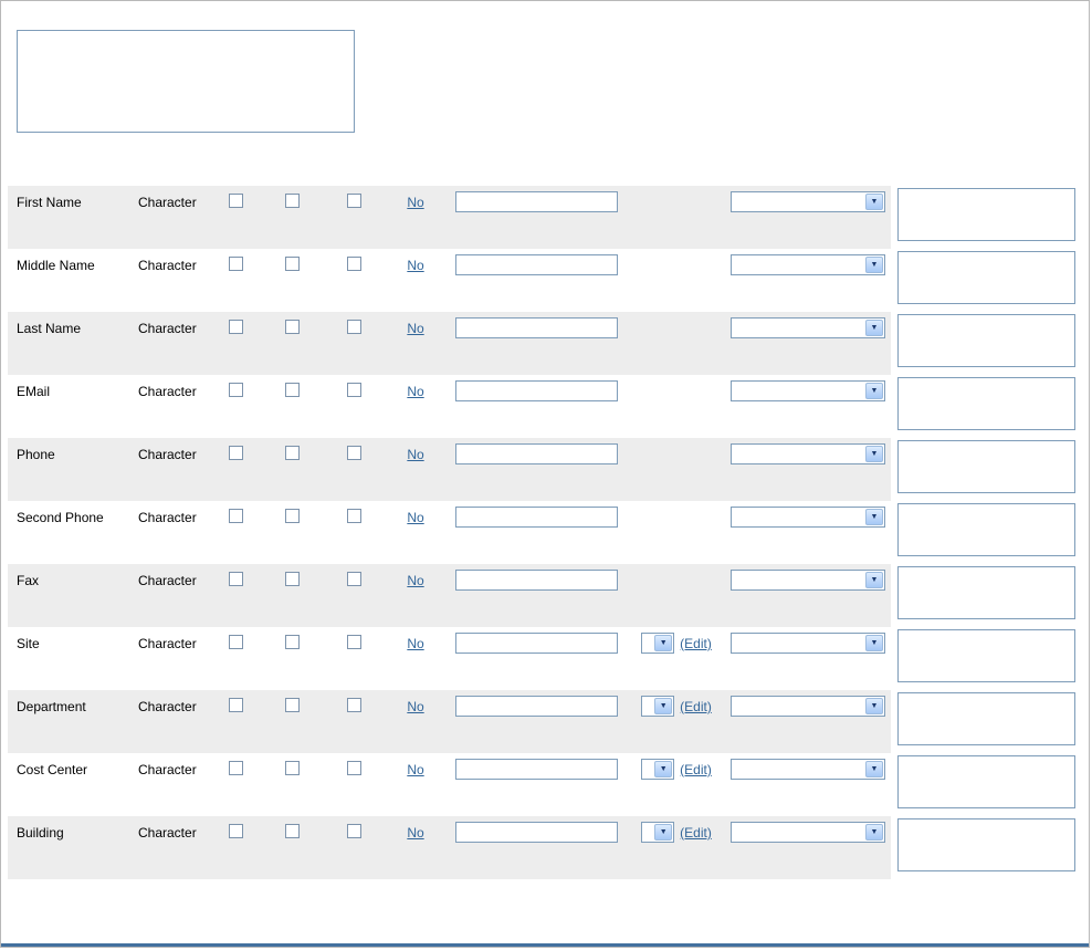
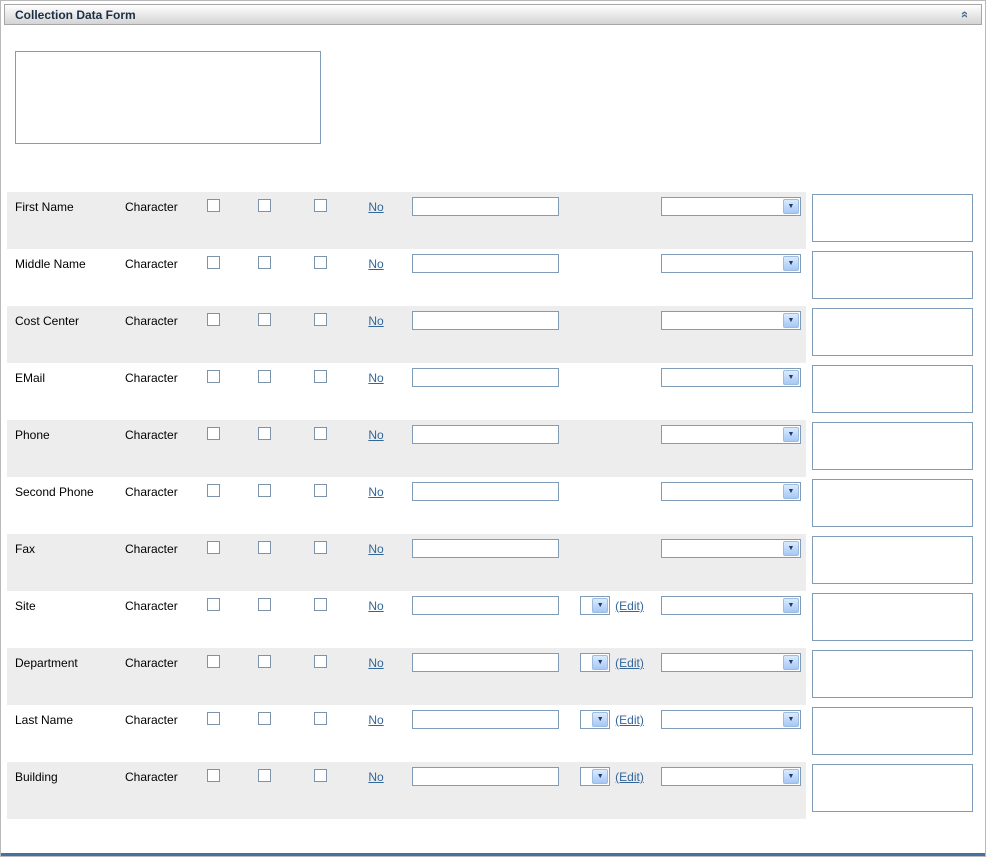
+ Collection Data Form
  First Name
  Character
  No
  Middle Name
  Character
  No
- Last Name
+ Cost Center
  Character
  No
  EMail
  Character
  No
  Phone
  Character
  No
  Second Phone
  Character
  No
  Fax
  Character
  No
  Site
  Character
  No
  (Edit)
  Department
  Character
  No
  (Edit)
- Cost Center
+ Last Name
  Character
  No
  (Edit)
  Building
  Character
  No
  (Edit)
